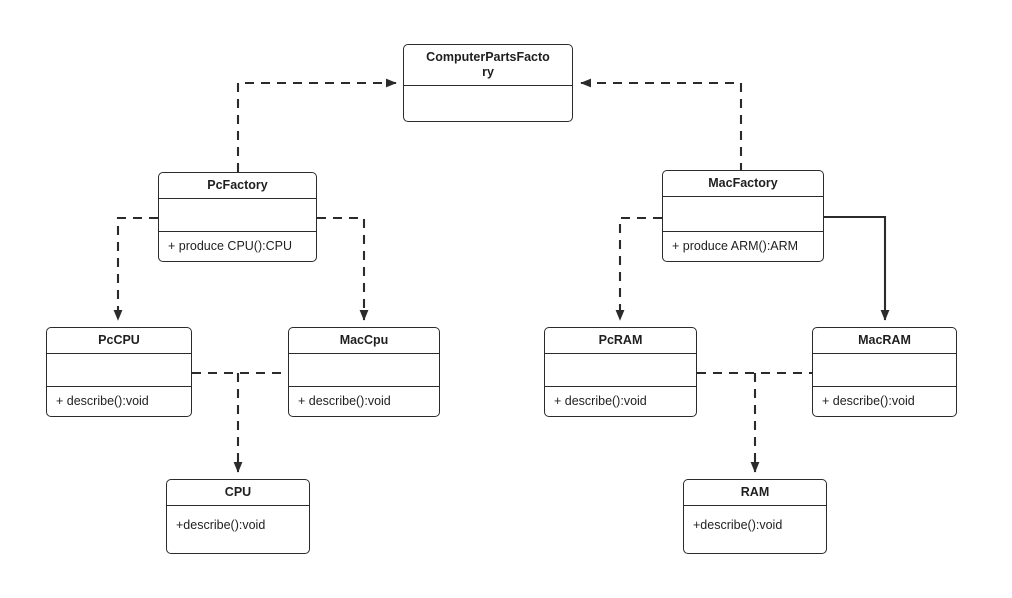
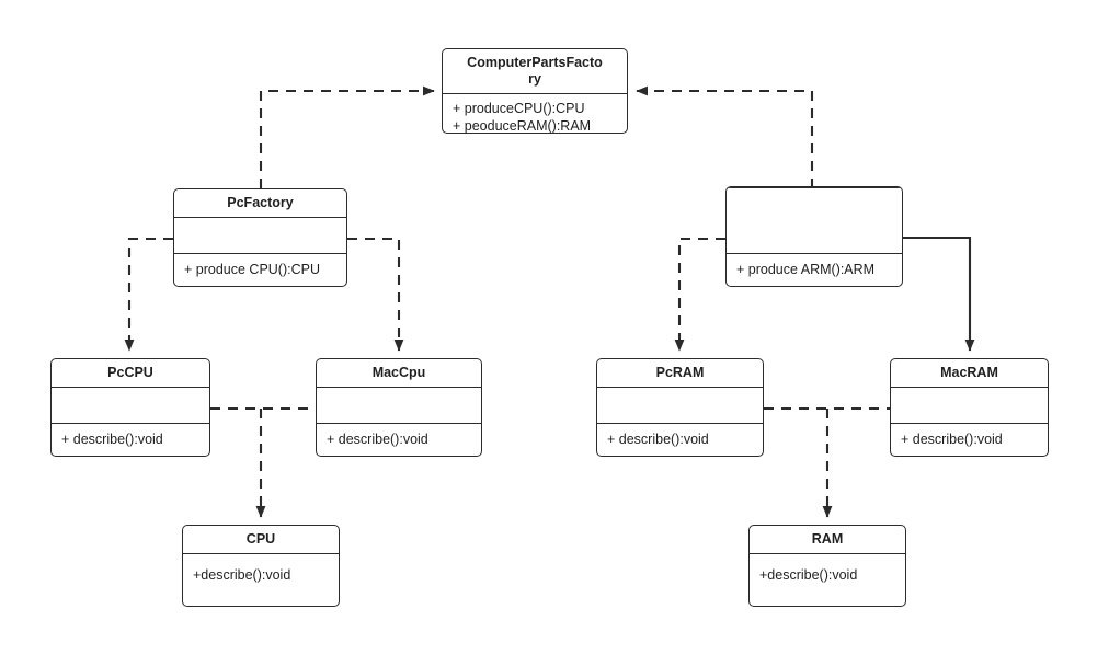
  ComputerPartsFacto
  ry
+ + produceCPU():CPU
+ + peoduceRAM():RAM
  PcFactory
  + produce CPU():CPU
- MacFactory
  + produce ARM():ARM
  PcCPU
  + describe():void
  MacCpu
  + describe():void
  PcRAM
  + describe():void
  MacRAM
  + describe():void
  CPU
  +describe():void
  RAM
  +describe():void
